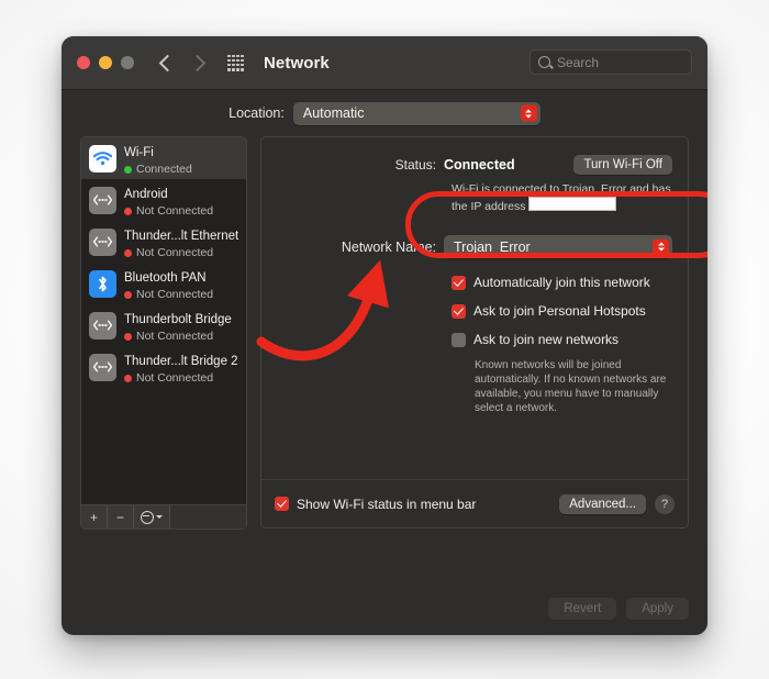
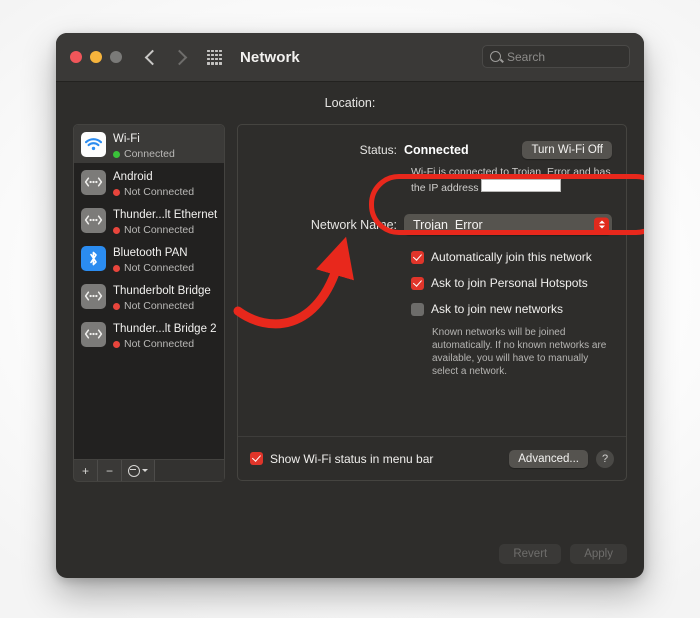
  Network
  Search
  Location:
- Automatic
  Wi-Fi
  Connected
  Android
  Not Connected
  Thunder...lt Ethernet
  Not Connected
  Bluetooth PAN
  Not Connected
  Thunderbolt Bridge
  Not Connected
  Thunder...lt Bridge 2
  Not Connected
  +
  −
  Status:
  Connected
  Turn Wi-Fi Off
  Wi-Fi is connected to Trojan_Error and has the IP address
  Network Name:
  Trojan_Error
  Automatically join this network
  Ask to join Personal Hotspots
  Ask to join new networks
- Known networks will be joined automatically. If no known networks are available, you menu have to manually select a network.
+ Known networks will be joined automatically. If no known networks are available, you will have to manually select a network.
  Show Wi-Fi status in menu bar
  Advanced...
  ?
  Revert
  Apply
